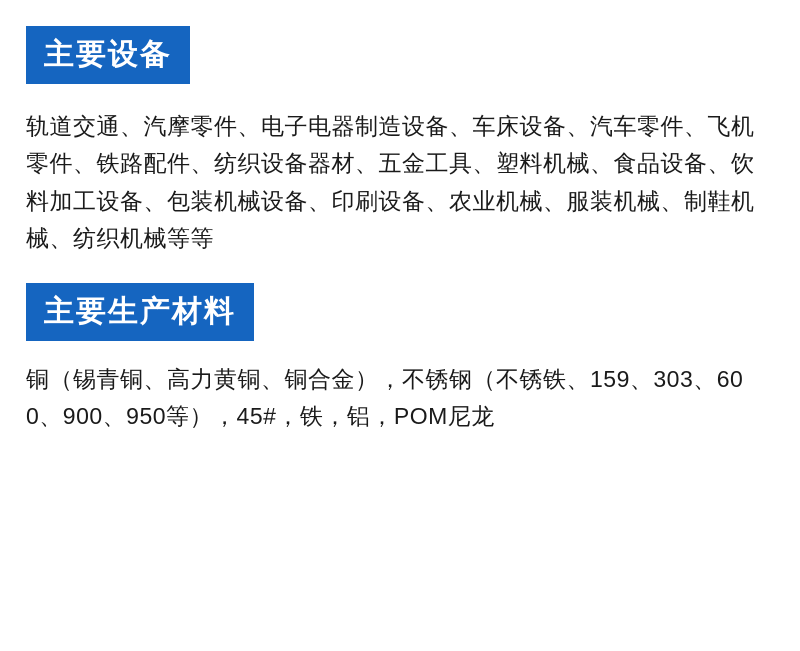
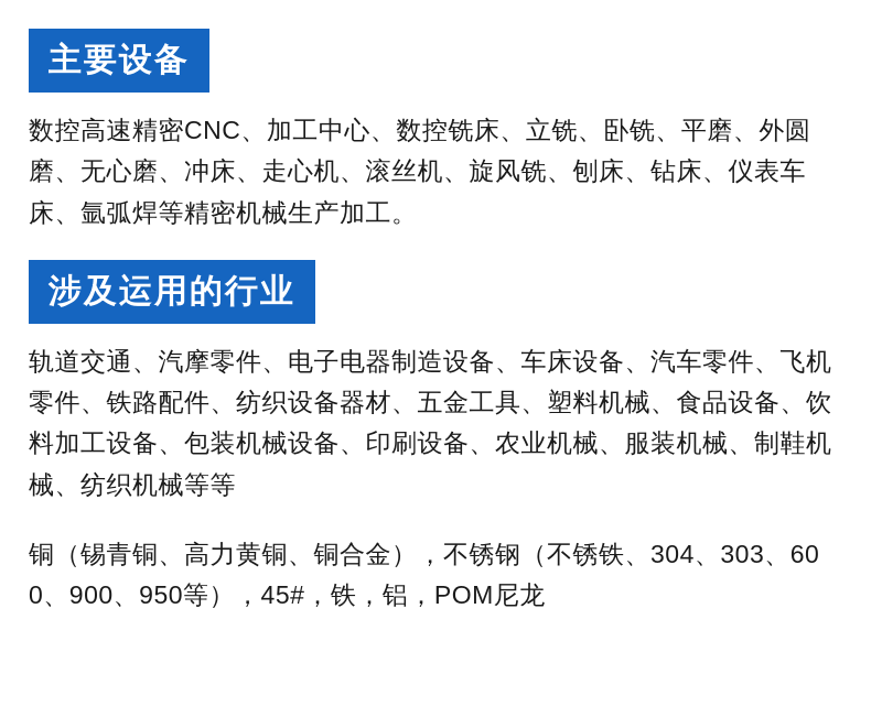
  主要设备
+ 数控高速精密CNC、加工中心、数控铣床、立铣、卧铣、平磨、外圆磨、无心磨、冲床、走心机、滚丝机、旋风铣、刨床、钻床、仪表车床、氩弧焊等精密机械生产加工。
+ 涉及运用的行业
  轨道交通、汽摩零件、电子电器制造设备、车床设备、汽车零件、飞机零件、铁路配件、纺织设备器材、五金工具、塑料机械、食品设备、饮料加工设备、包装机械设备、印刷设备、农业机械、服装机械、制鞋机械、纺织机械等等
- 主要生产材料
- 铜（锡青铜、高力黄铜、铜合金），不锈钢（不锈铁、159、303、600、900、950等），45#，铁，铝，POM尼龙
+ 铜（锡青铜、高力黄铜、铜合金），不锈钢（不锈铁、304、303、600、900、950等），45#，铁，铝，POM尼龙
